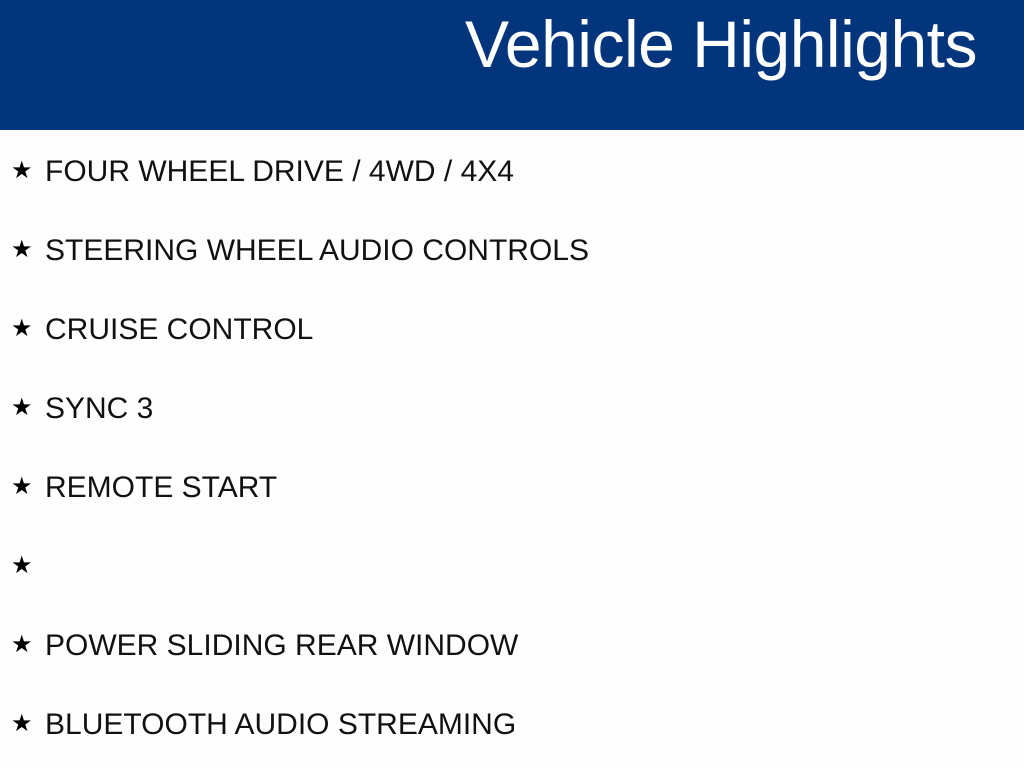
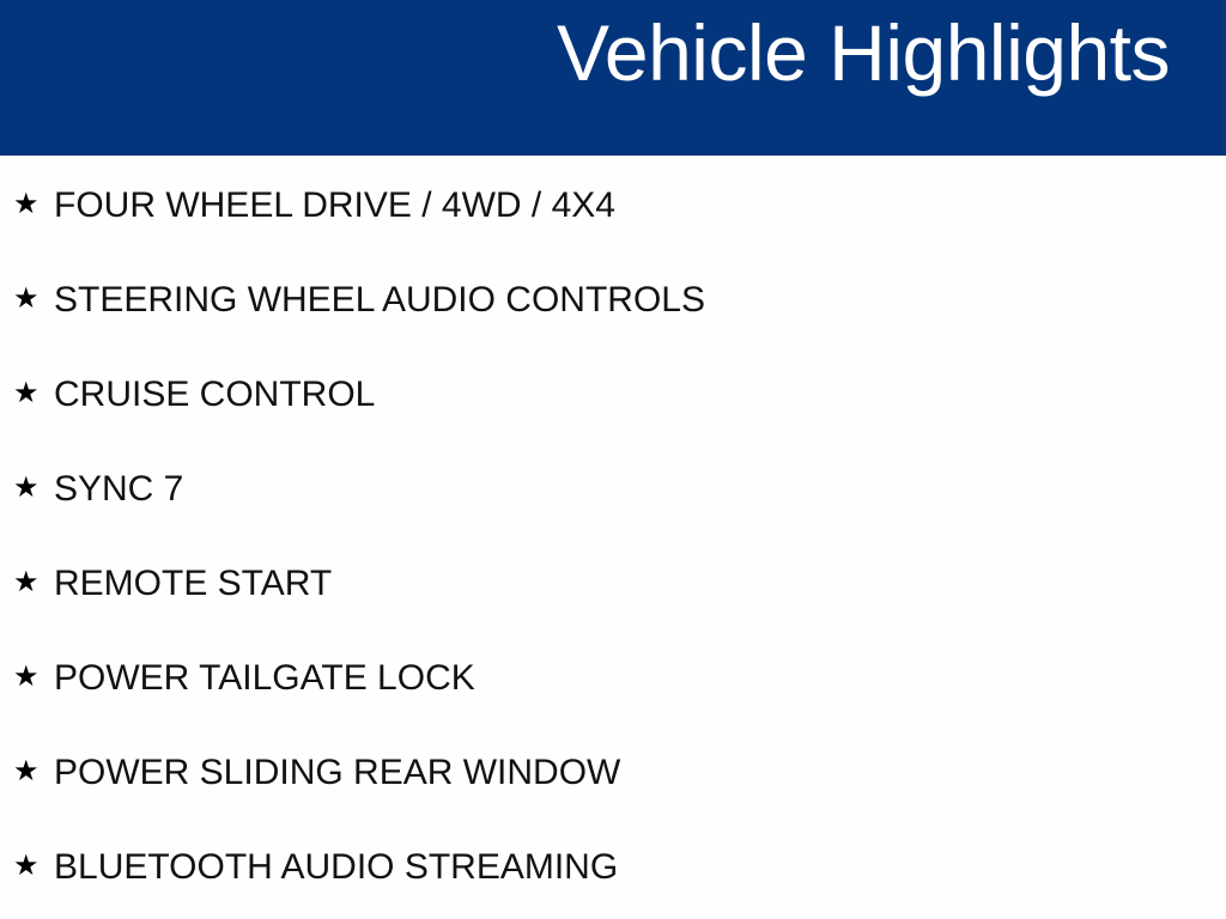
  Vehicle Highlights
  ★
  FOUR WHEEL DRIVE / 4WD / 4X4
  ★
  STEERING WHEEL AUDIO CONTROLS
  ★
  CRUISE CONTROL
  ★
- SYNC 3
+ SYNC 7
  ★
  REMOTE START
  ★
+ POWER TAILGATE LOCK
  ★
  POWER SLIDING REAR WINDOW
  ★
  BLUETOOTH AUDIO STREAMING
